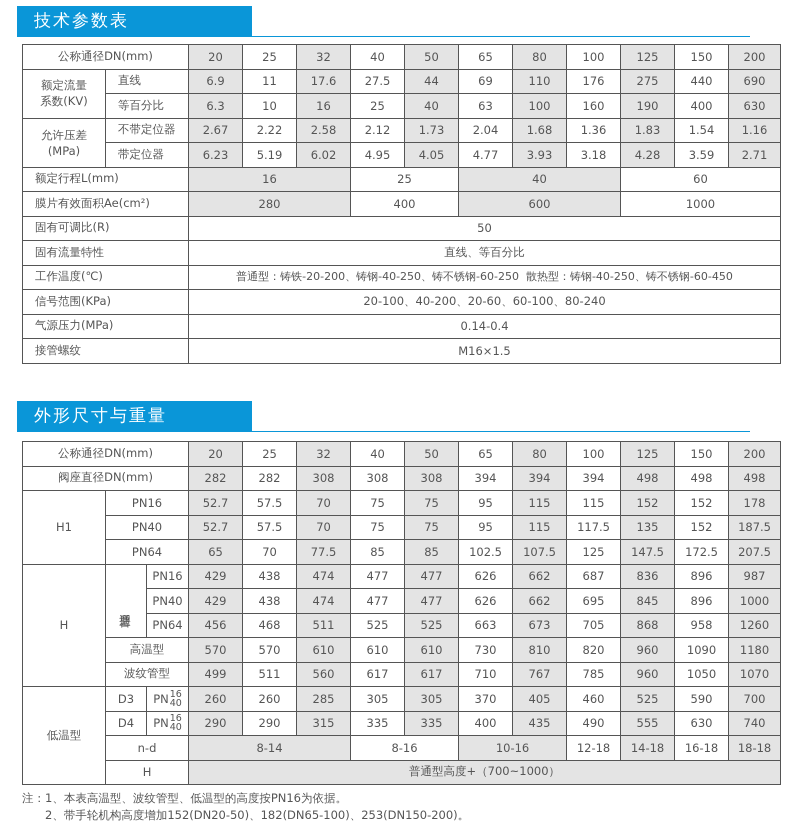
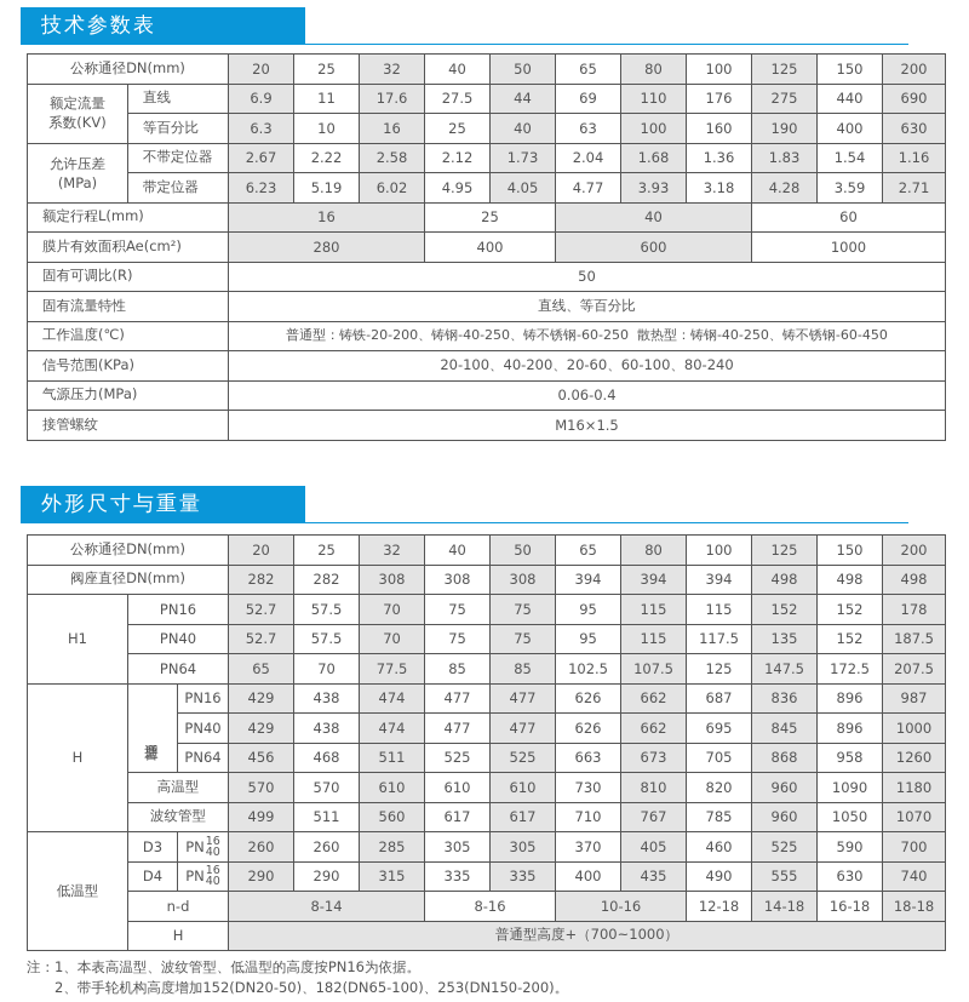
  技术参数表
  公称通径DN(mm)	20	25	32	40	50	65	80	100	125	150	200
  额定流量 系数(KV)	直线	6.9	11	17.6	27.5	44	69	110	176	275	440	690
  等百分比	6.3	10	16	25	40	63	100	160	190	400	630
  允许压差 (MPa)	不带定位器	2.67	2.22	2.58	2.12	1.73	2.04	1.68	1.36	1.83	1.54	1.16
  带定位器	6.23	5.19	6.02	4.95	4.05	4.77	3.93	3.18	4.28	3.59	2.71
  额定行程L(mm)	16	25	40	60
  膜片有效面积Ae(cm²)	280	400	600	1000
  固有可调比(R)	50
  固有流量特性	直线、等百分比
  工作温度(℃)	普通型：铸铁-20-200、铸钢-40-250、铸不锈钢-60-250 散热型：铸钢-40-250、铸不锈钢-60-450
  信号范围(KPa)	20-100、40-200、20-60、60-100、80-240
- 气源压力(MPa)	0.14-0.4
+ 气源压力(MPa)	0.06-0.4
  接管螺纹	M16×1.5
  外形尺寸与重量
  公称通径DN(mm)	20	25	32	40	50	65	80	100	125	150	200
  阀座直径DN(mm)	282	282	308	308	308	394	394	394	498	498	498
  H1	PN16	52.7	57.5	70	75	75	95	115	115	152	152	178
  PN40	52.7	57.5	70	75	75	95	115	117.5	135	152	187.5
  PN64	65	70	77.5	85	85	102.5	107.5	125	147.5	172.5	207.5
  H		PN16	429	438	474	477	477	626	662	687	836	896	987
  PN40	429	438	474	477	477	626	662	695	845	896	1000
  PN64	456	468	511	525	525	663	673	705	868	958	1260
  高温型	570	570	610	610	610	730	810	820	960	1090	1180
  波纹管型	499	511	560	617	617	710	767	785	960	1050	1070
  低温型	D3	PN1640	260	260	285	305	305	370	405	460	525	590	700
  D4	PN1640	290	290	315	335	335	400	435	490	555	630	740
  n-d	8-14	8-16	10-16	12-18	14-18	16-18	18-18
  H	普通型高度+（700~1000）
  注：1、本表高温型、波纹管型、低温型的高度按PN16为依据。
  2、带手轮机构高度增加152(DN20-50)、182(DN65-100)、253(DN150-200)。
